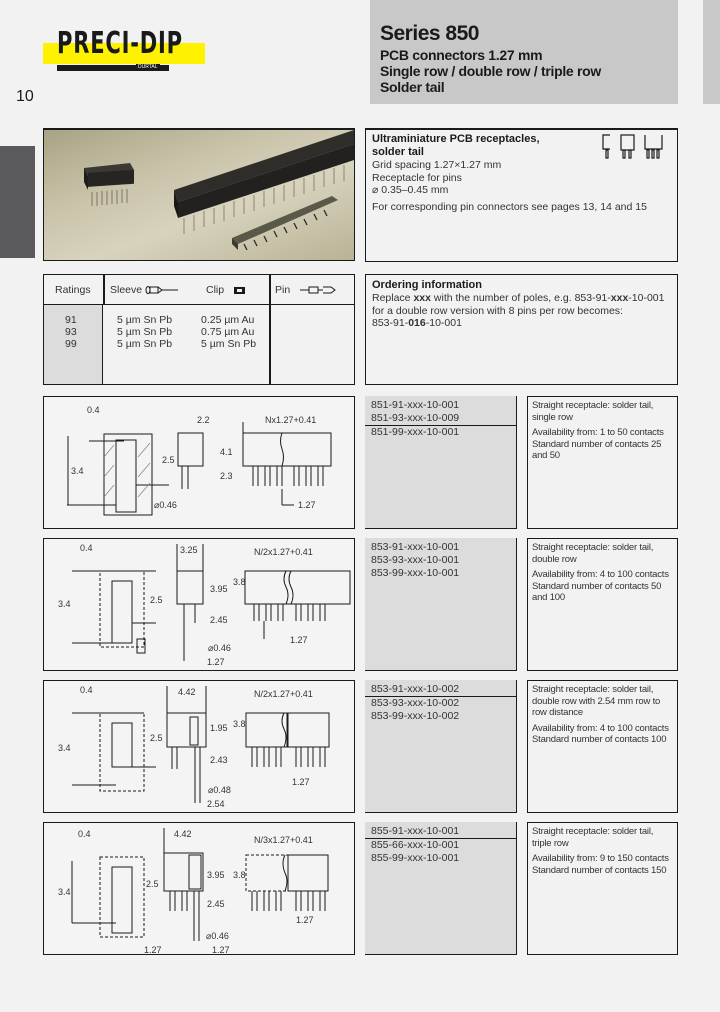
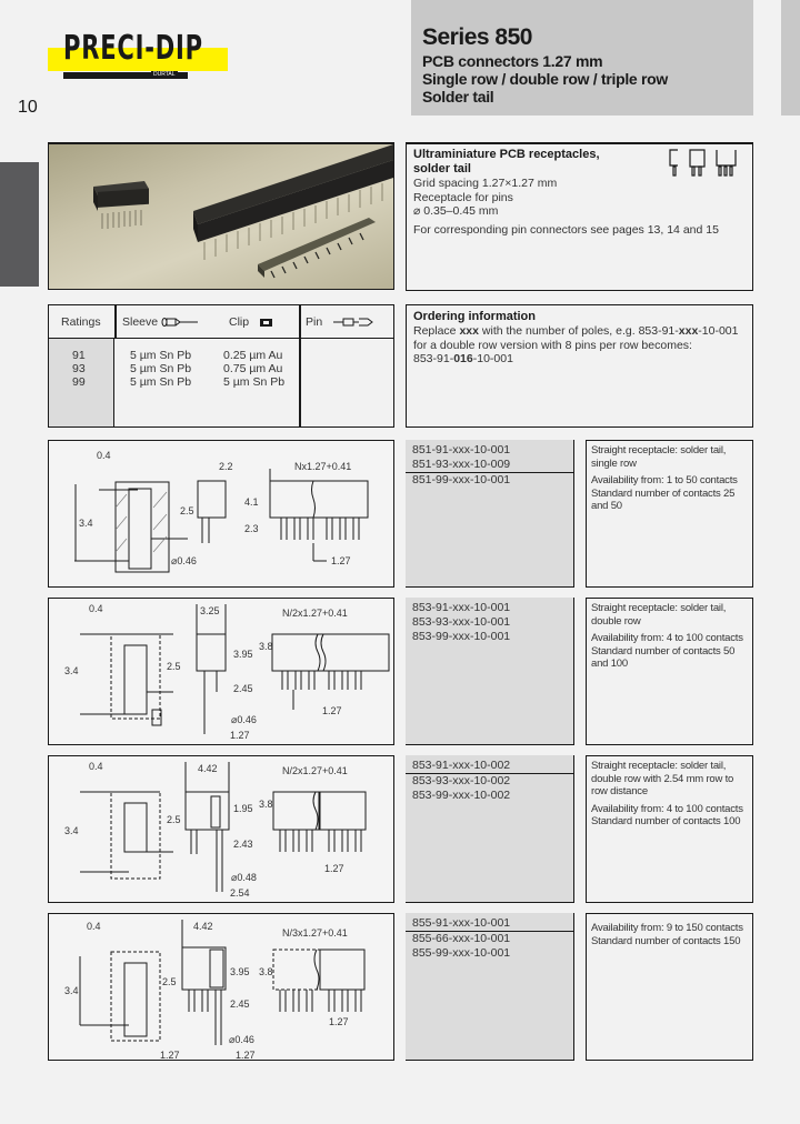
  PRECI-DIP
  10
  Series 850
  PCB connectors 1.27 mm
  Single row / double row / triple row
  Solder tail
  Ultraminiature PCB receptacles,
  solder tail
  Grid spacing 1.27×1.27 mm
  Receptacle for pins
  ⌀ 0.35–0.45 mm
  For corresponding pin connectors see pages 13, 14 and 15
  Ratings
  Sleeve
  Clip
  Pin
  91
  93
  99
  5 µm Sn Pb
  5 µm Sn Pb
  5 µm Sn Pb
  0.25 µm Au
  0.75 µm Au
  5 µm Sn Pb
  Ordering information
  Replace xxx with the number of poles, e.g. 853-91-xxx-10-001
  for a double row version with 8 pins per row becomes:
  853-91-016-10-001
  0.4
  3.4
  2.5
  ⌀0.46
  2.2
  4.1
  2.3
  Nx1.27+0.41
  1.27
  851-91-xxx-10-001
  851-93-xxx-10-009
  851-99-xxx-10-001
  Straight receptacle: solder tail, single row
  Availability from: 1 to 50 contacts
  Standard number of contacts 25 and 50
  0.4
  3.4
  2.5
  ⌀0.46
  3.25
  3.95
  2.45
  N/2x1.27+0.41
  1.27
  1.27
  3.8
  853-91-xxx-10-001
  853-93-xxx-10-001
  853-99-xxx-10-001
  Straight receptacle: solder tail, double row
  Availability from: 4 to 100 contacts
  Standard number of contacts 50 and 100
  0.4
  3.4
  2.5
  ⌀0.48
  4.42
  1.95
  2.43
  N/2x1.27+0.41
  1.27
  2.54
  3.8
  853-91-xxx-10-002
  853-93-xxx-10-002
  853-99-xxx-10-002
  Straight receptacle: solder tail, double row with 2.54 mm row to row distance
  Availability from: 4 to 100 contacts
  Standard number of contacts 100
  0.4
  3.4
  2.5
  ⌀0.46
  4.42
  3.95
  2.45
  N/3x1.27+0.41
  1.27
  1.27
  1.27
  3.8
  855-91-xxx-10-001
  855-66-xxx-10-001
  855-99-xxx-10-001
- Straight receptacle: solder tail, triple row
  Availability from: 9 to 150 contacts
  Standard number of contacts 150
